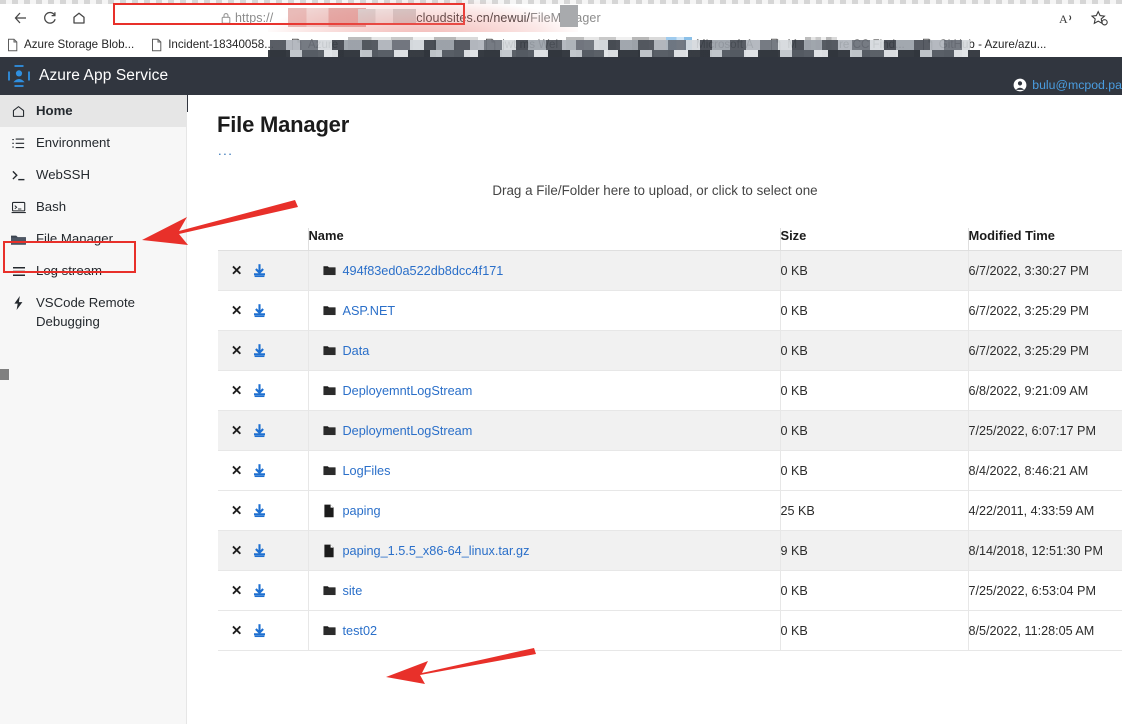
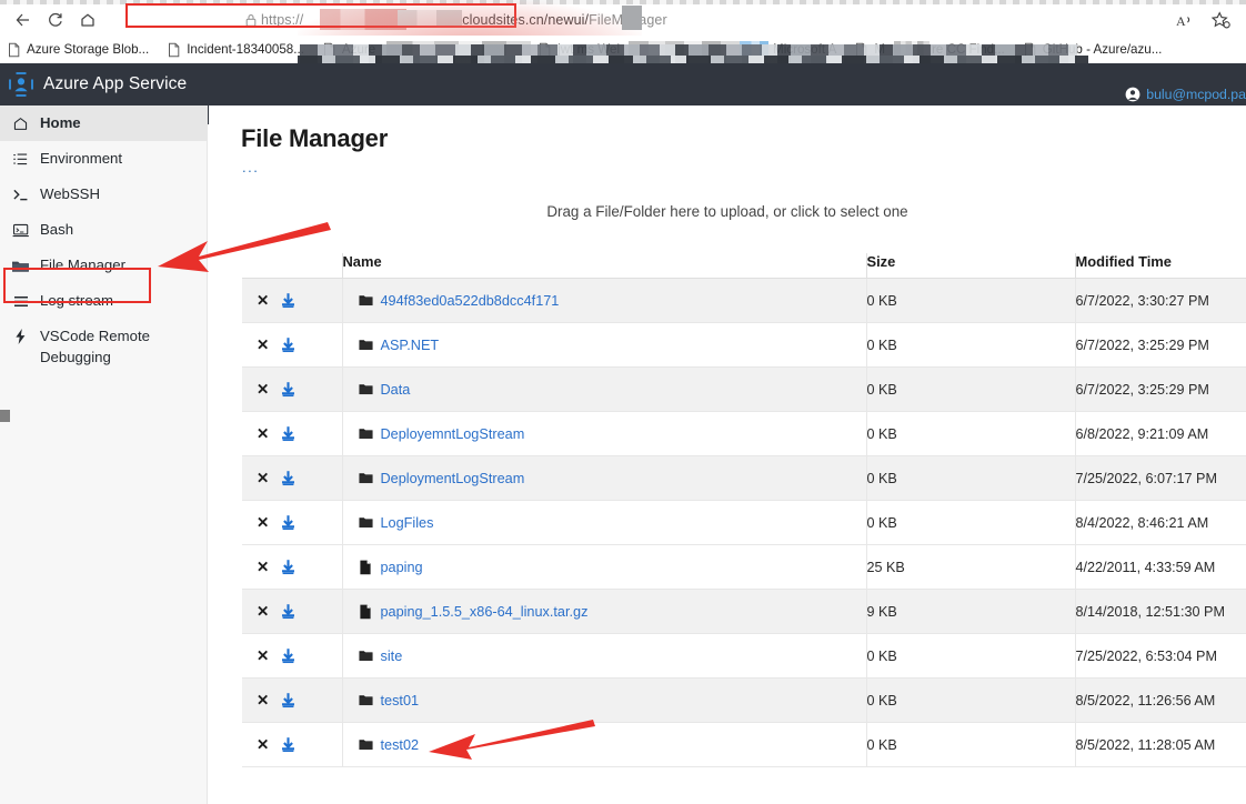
  A
  Azure Storage Blob...
  Incident-18340058.
  b - Azure/azu...
  Azure App Service
  bulu@mcpod.pa
  Home
  Environment
  WebSSH
  Bash
  File Manager
  Log stream
  VSCode Remote Debugging
  File Manager
  ...
  Drag a File/Folder here to upload, or click to select one
  	Name	Size	Modified Time
  ✕	494f83ed0a522db8dcc4f171	0 KB	6/7/2022, 3:30:27 PM
  ✕	ASP.NET	0 KB	6/7/2022, 3:25:29 PM
  ✕	Data	0 KB	6/7/2022, 3:25:29 PM
  ✕	DeployemntLogStream	0 KB	6/8/2022, 9:21:09 AM
  ✕	DeploymentLogStream	0 KB	7/25/2022, 6:07:17 PM
  ✕	LogFiles	0 KB	8/4/2022, 8:46:21 AM
  ✕	paping	25 KB	4/22/2011, 4:33:59 AM
  ✕	paping_1.5.5_x86-64_linux.tar.gz	9 KB	8/14/2018, 12:51:30 PM
  ✕	site	0 KB	7/25/2022, 6:53:04 PM
+ ✕	test01	0 KB	8/5/2022, 11:26:56 AM
  ✕	test02	0 KB	8/5/2022, 11:28:05 AM
